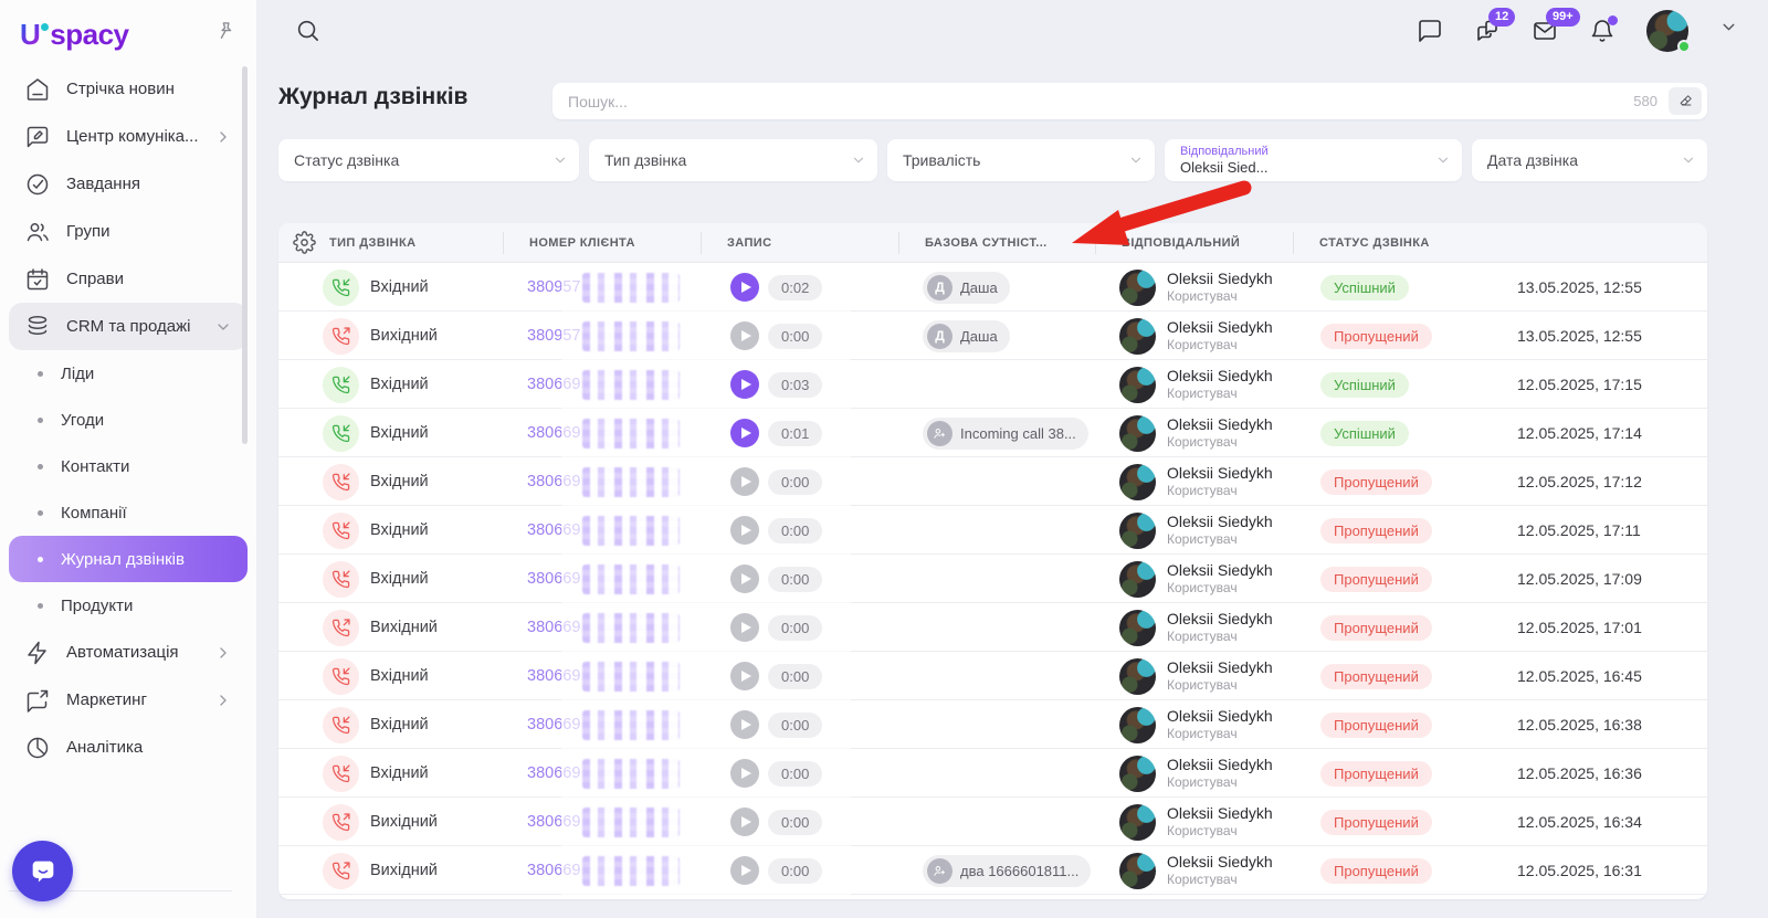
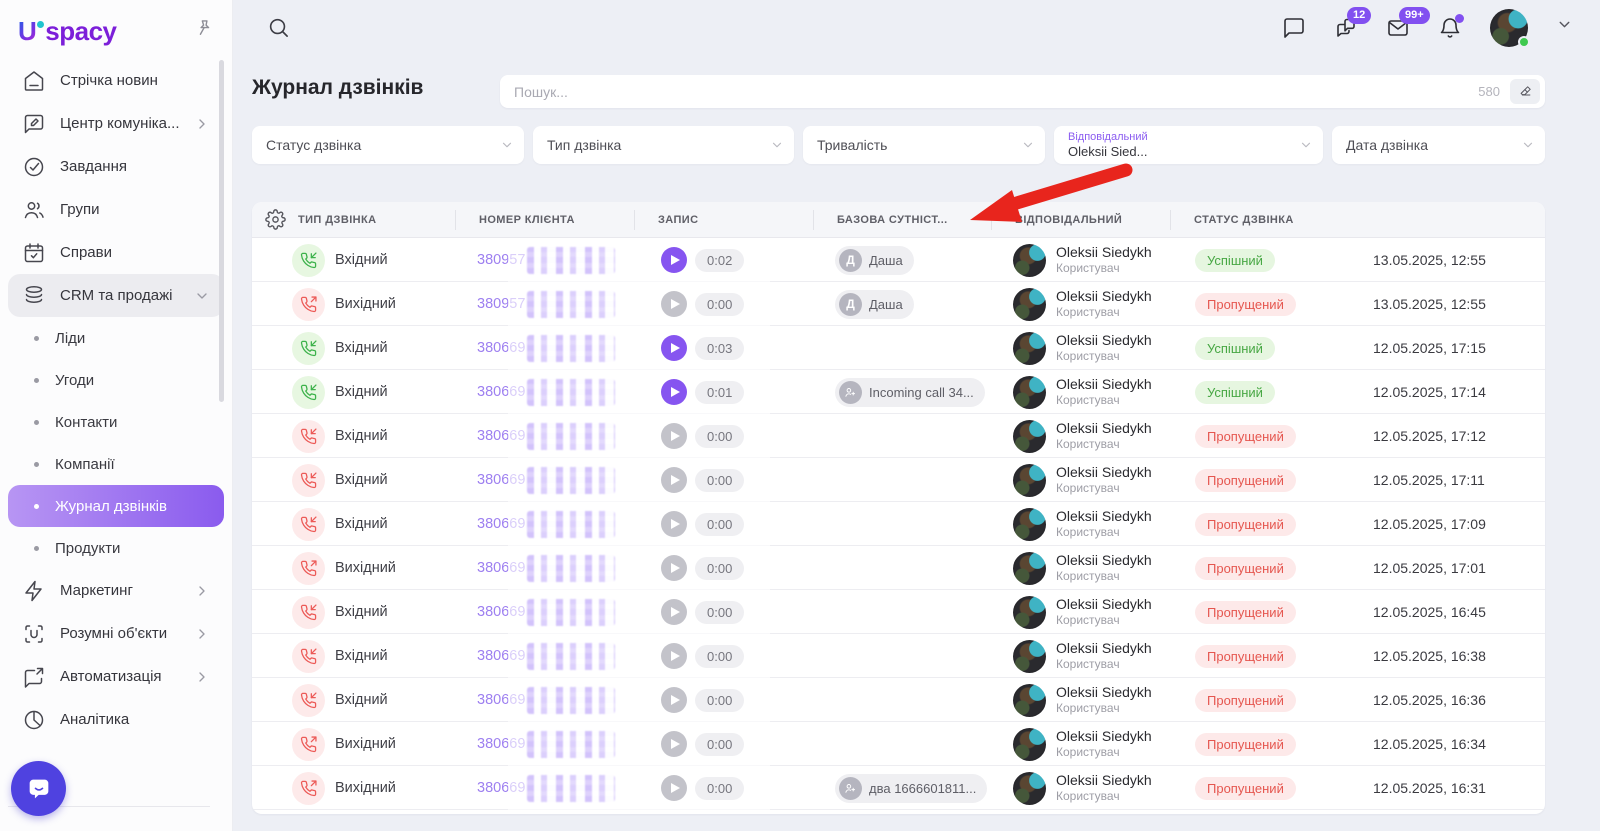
  U
  spacy
  Стрічка новин
  Центр комуніка...
  Завдання
  Групи
  Справи
  CRM та продажі
  Ліди
  Угоди
  Контакти
  Компанії
  Журнал дзвінків
  Продукти
- Автоматизація
+ Маркетинг
+ Розумні об'єкти
- Маркетинг
+ Автоматизація
  Аналітика
  12
  99+
  Журнал дзвінків
  Пошук...
  580
  Статус дзвінка
  Тип дзвінка
  Тривалість
  Відповідальний
  Oleksii Sied...
  Дата дзвінка
  ТИП ДЗВІНКА
  НОМЕР КЛІЄНТА
  ЗАПИС
  БАЗОВА СУТНІСТ...
  ІДПОВІДАЛЬНИЙ
  СТАТУС ДЗВІНКА
  Вхідний
  380957
  0:02
  Д
  Даша
  Oleksii Siedykh
  Користувач
  Успішний
  13.05.2025, 12:55
  Вихідний
  380957
  0:00
  Д
  Даша
  Oleksii Siedykh
  Користувач
  Пропущений
  13.05.2025, 12:55
  Вхідний
  380669
  0:03
  Oleksii Siedykh
  Користувач
  Успішний
  12.05.2025, 17:15
  Вхідний
  380669
  0:01
- Incoming call 38...
+ Incoming call 34...
  Oleksii Siedykh
  Користувач
  Успішний
  12.05.2025, 17:14
  Вхідний
  380669
  0:00
  Oleksii Siedykh
  Користувач
  Пропущений
  12.05.2025, 17:12
  Вхідний
  380669
  0:00
  Oleksii Siedykh
  Користувач
  Пропущений
  12.05.2025, 17:11
  Вхідний
  380669
  0:00
  Oleksii Siedykh
  Користувач
  Пропущений
  12.05.2025, 17:09
  Вихідний
  380669
  0:00
  Oleksii Siedykh
  Користувач
  Пропущений
  12.05.2025, 17:01
  Вхідний
  380669
  0:00
  Oleksii Siedykh
  Користувач
  Пропущений
  12.05.2025, 16:45
  Вхідний
  380669
  0:00
  Oleksii Siedykh
  Користувач
  Пропущений
  12.05.2025, 16:38
  Вхідний
  380669
  0:00
  Oleksii Siedykh
  Користувач
  Пропущений
  12.05.2025, 16:36
  Вихідний
  380669
  0:00
  Oleksii Siedykh
  Користувач
  Пропущений
  12.05.2025, 16:34
  Вихідний
  380669
  0:00
  два 1666601811...
  Oleksii Siedykh
  Користувач
  Пропущений
  12.05.2025, 16:31
